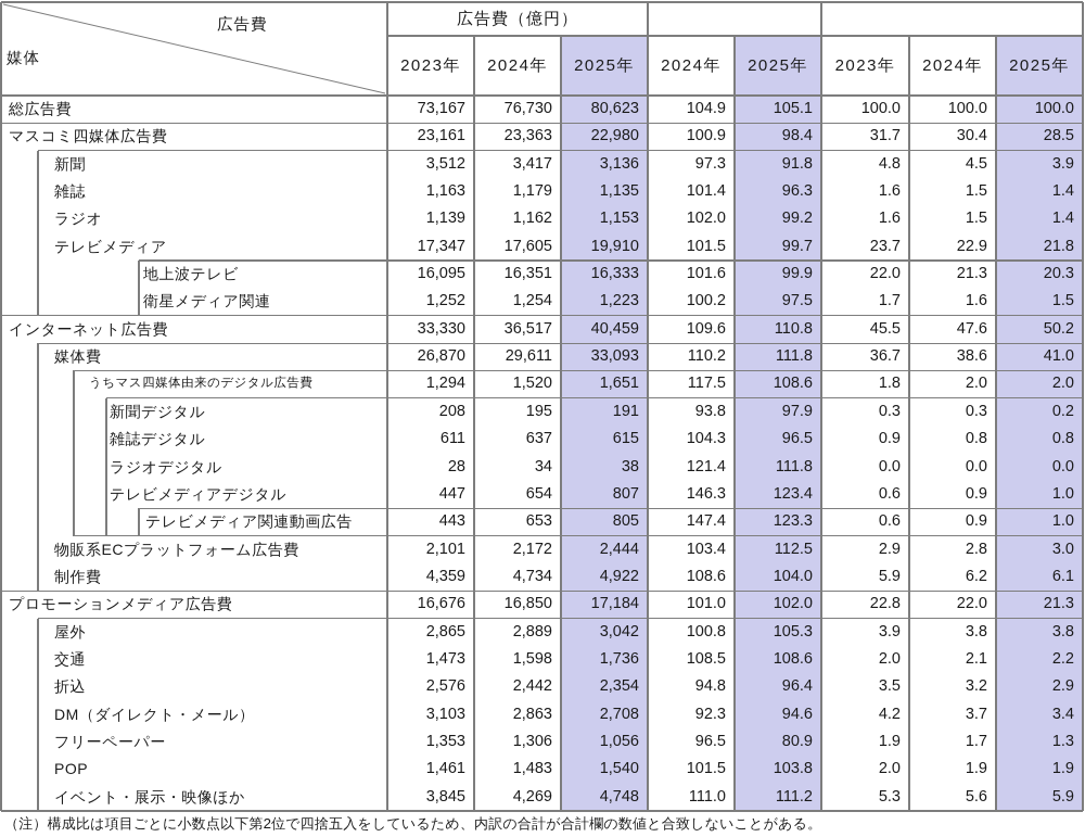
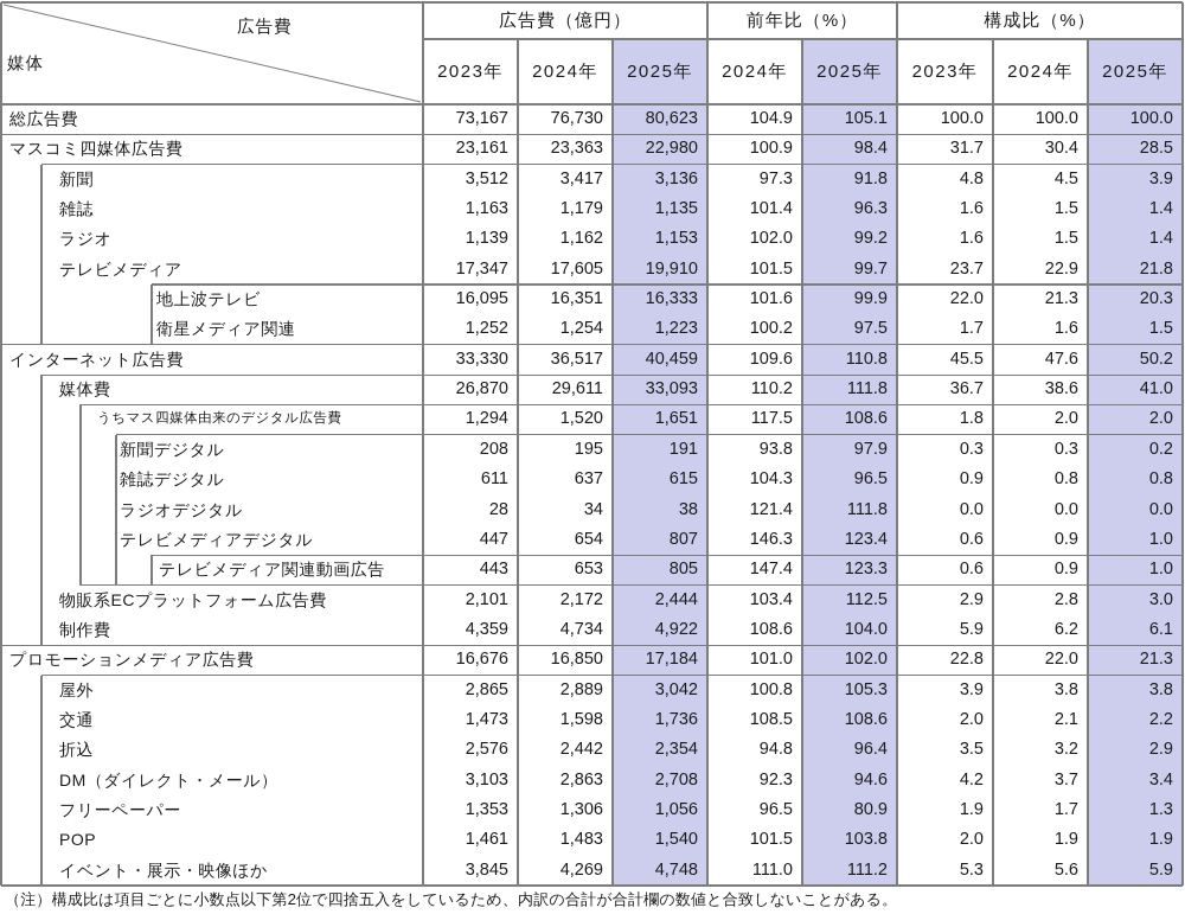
  総広告費
  73,167
  76,730
  80,623
  104.9
  105.1
  100.0
  100.0
  100.0
  マスコミ四媒体広告費
  23,161
  23,363
  22,980
  100.9
  98.4
  31.7
  30.4
  28.5
  新聞
  3,512
  3,417
  3,136
  97.3
  91.8
  4.8
  4.5
  3.9
  雑誌
  1,163
  1,179
  1,135
  101.4
  96.3
  1.6
  1.5
  1.4
  ラジオ
  1,139
  1,162
  1,153
  102.0
  99.2
  1.6
  1.5
  1.4
  テレビメディア
  17,347
  17,605
  19,910
  101.5
  99.7
  23.7
  22.9
  21.8
  地上波テレビ
  16,095
  16,351
  16,333
  101.6
  99.9
  22.0
  21.3
  20.3
  衛星メディア関連
  1,252
  1,254
  1,223
  100.2
  97.5
  1.7
  1.6
  1.5
  インターネット広告費
  33,330
  36,517
  40,459
  109.6
  110.8
  45.5
  47.6
  50.2
  媒体費
  26,870
  29,611
  33,093
  110.2
  111.8
  36.7
  38.6
  41.0
  うちマス四媒体由来のデジタル広告費
  1,294
  1,520
  1,651
  117.5
  108.6
  1.8
  2.0
  2.0
  新聞デジタル
  208
  195
  191
  93.8
  97.9
  0.3
  0.3
  0.2
  雑誌デジタル
  611
  637
  615
  104.3
  96.5
  0.9
  0.8
  0.8
  ラジオデジタル
  28
  34
  38
  121.4
  111.8
  0.0
  0.0
  0.0
  テレビメディアデジタル
  447
  654
  807
  146.3
  123.4
  0.6
  0.9
  1.0
  テレビメディア関連動画広告
  443
  653
  805
  147.4
  123.3
  0.6
  0.9
  1.0
  物販系ECプラットフォーム広告費
  2,101
  2,172
  2,444
  103.4
  112.5
  2.9
  2.8
  3.0
  制作費
  4,359
  4,734
  4,922
  108.6
  104.0
  5.9
  6.2
  6.1
  プロモーションメディア広告費
  16,676
  16,850
  17,184
  101.0
  102.0
  22.8
  22.0
  21.3
  屋外
  2,865
  2,889
  3,042
  100.8
  105.3
  3.9
  3.8
  3.8
  交通
  1,473
  1,598
  1,736
  108.5
  108.6
  2.0
  2.1
  2.2
  折込
  2,576
  2,442
  2,354
  94.8
  96.4
  3.5
  3.2
  2.9
  DM（ダイレクト・メール）
  3,103
  2,863
  2,708
  92.3
  94.6
  4.2
  3.7
  3.4
  フリーペーパー
  1,353
  1,306
  1,056
  96.5
  80.9
  1.9
  1.7
  1.3
  POP
  1,461
  1,483
  1,540
  101.5
  103.8
  2.0
  1.9
  1.9
  イベント・展示・映像ほか
  3,845
  4,269
  4,748
  111.0
  111.2
  5.3
  5.6
  5.9
  広告費
  媒体
  広告費（億円）
+ 前年比（%）
+ 構成比（%）
  2023年
  2024年
  2025年
  2024年
  2025年
  2023年
  2024年
  2025年
  （注）構成比は項目ごとに小数点以下第2位で四捨五入をしているため、内訳の合計が合計欄の数値と合致しないことがある。
